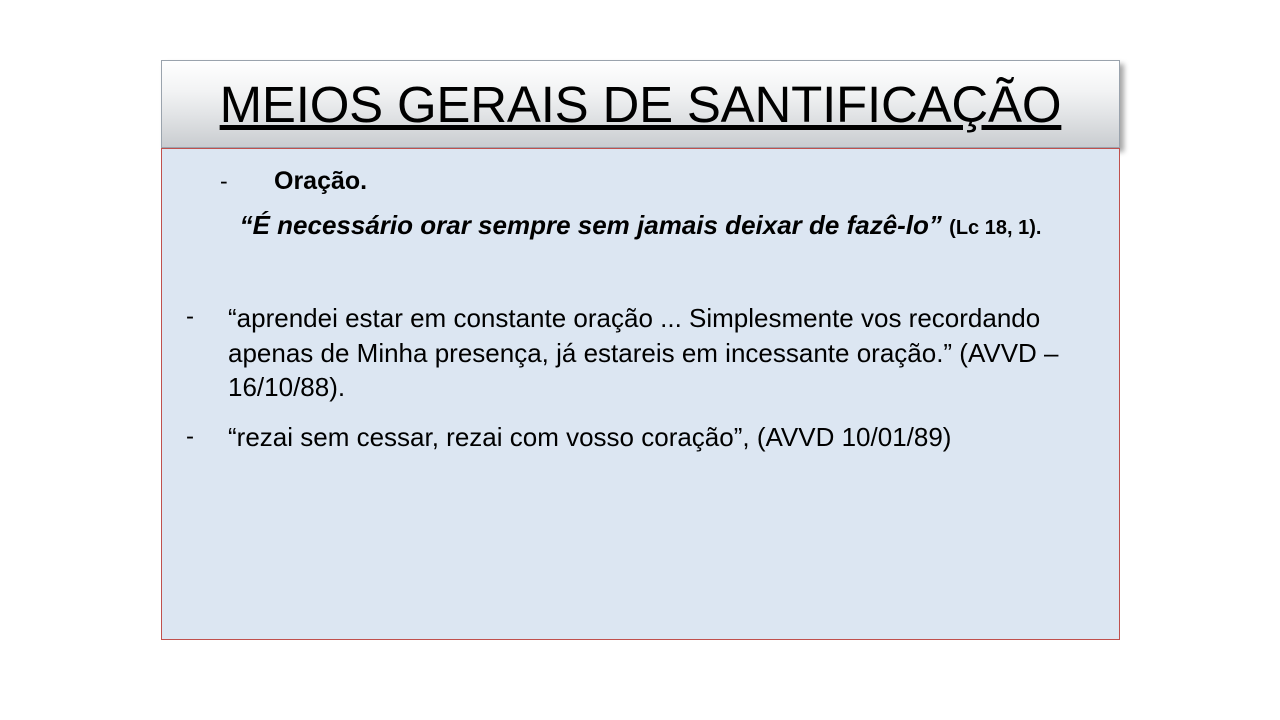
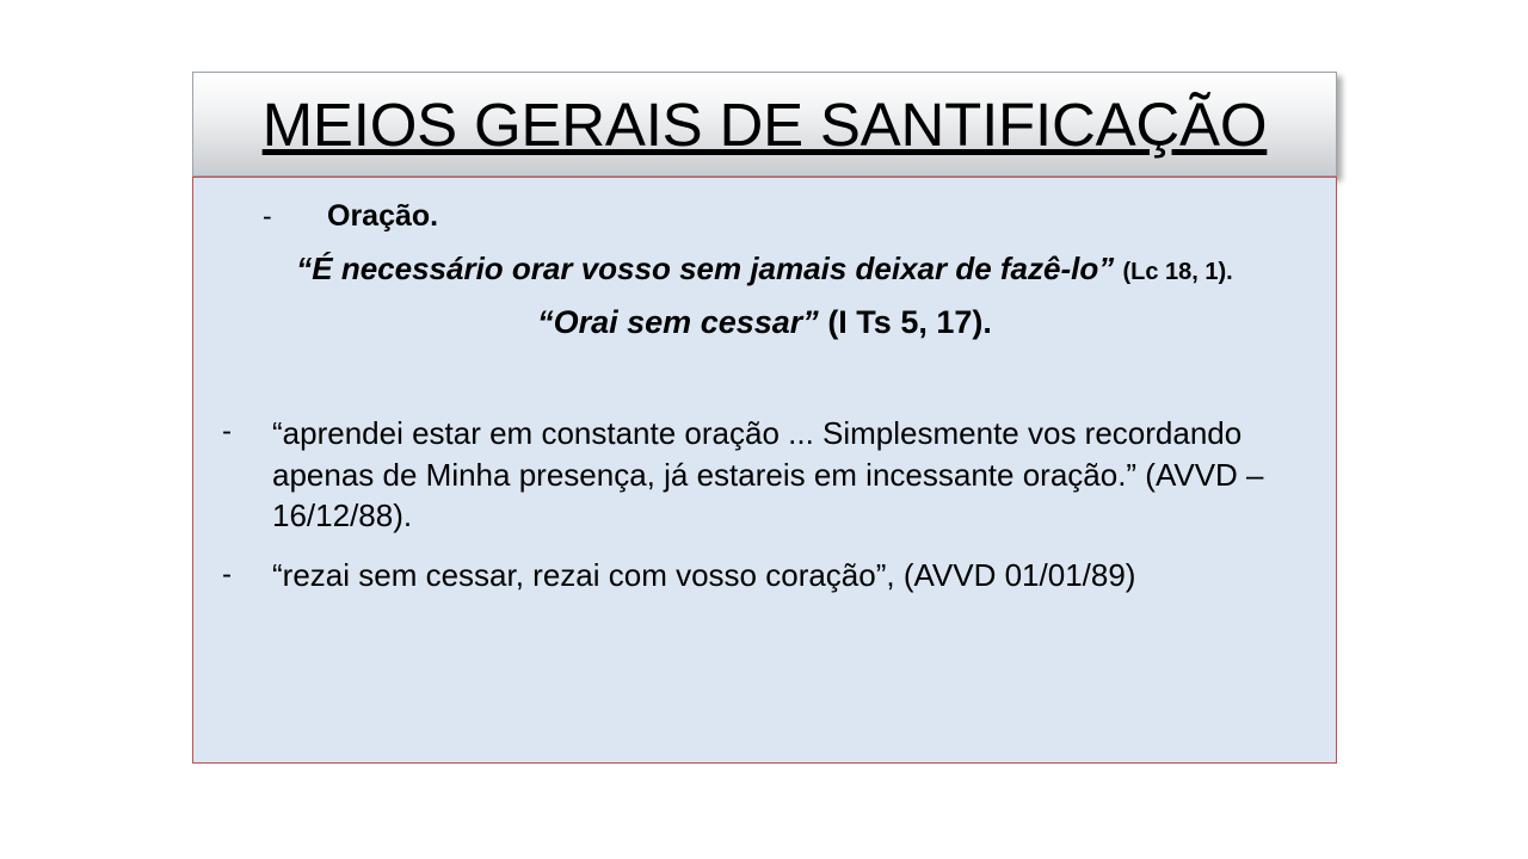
  MEIOS GERAIS DE SANTIFICAÇÃO
  -
  Oração.
- “É necessário orar sempre sem jamais deixar de fazê-lo” (Lc 18, 1).
+ “É necessário orar vosso sem jamais deixar de fazê-lo” (Lc 18, 1).
+ “Orai sem cessar” (I Ts 5, 17).
  -
- “aprendei estar em constante oração ... Simplesmente vos recordando apenas de Minha presença, já estareis em incessante oração.” (AVVD – 16/10/88).
+ “aprendei estar em constante oração ... Simplesmente vos recordando apenas de Minha presença, já estareis em incessante oração.” (AVVD – 16/12/88).
  -
- “rezai sem cessar, rezai com vosso coração”, (AVVD 10/01/89)
+ “rezai sem cessar, rezai com vosso coração”, (AVVD 01/01/89)
